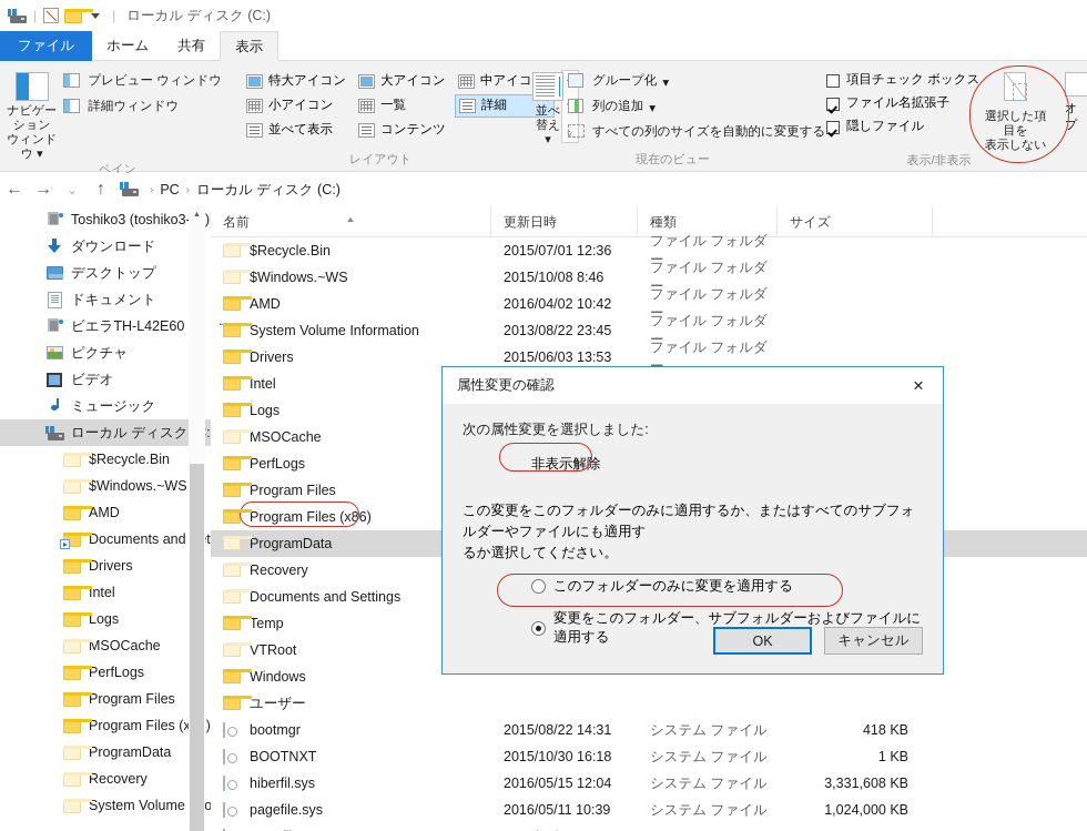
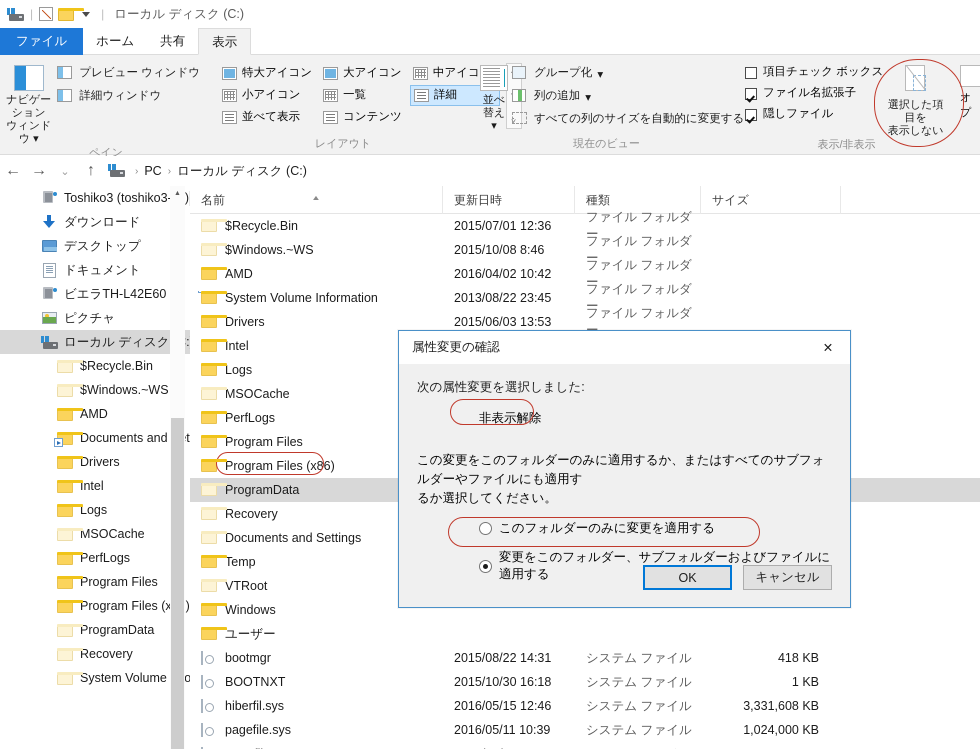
  |
  |
  ローカル ディスク (C:)
  ファイル
  ホーム
  共有
  表示
  ナビゲーション
  ウィンドウ ▾
  プレビュー ウィンドウ
  詳細ウィンドウ
  ペイン
  特大アイコン
  小アイコン
  並べて表示
  大アイコン
  一覧
  コンテンツ
  中アイコ
  詳細
  ⩒
  レイアウト
  並べ替え ▾
  グループ化
  ▾
  列の追加
  ▾
  すべての列のサイズを自動的に変更する
  現在のビュー
  項目チェック ボックス
  ファイル名拡張子
  隠しファイル
  選択した項目を
  表示しない
  表示/非表示
  オプ
  ←
  →
  ⌄
  ↑
  ›
  PC
  ›
  ローカル ディスク (C:)
  Toshiko3 (toshiko3)
  ダウンロード
  デスクトップ
  ドキュメント
  ビエラTH-L42E60
  ピクチャ
- ビデオ
- ミュージック
  ローカル ディスク:
  $Recycle.Bin
  $Windows.~WS
  AMD
  Documents andt
  Drivers
  Intel
  Logs
  MSOCache
  PerfLogs
  Program Files
  Program Files (x)
  ProgramData
  Recovery
  System Volumeo
  名前
  更新日時
  種類
  サイズ
  $Recycle.Bin
  2015/07/01 12:36
  ファイル フォルダー
  $Windows.~WS
  2015/10/08 8:46
  ファイル フォルダー
  AMD
  2016/04/02 10:42
  ファイル フォルダー
  System Volume Information
  2013/08/22 23:45
  ファイル フォルダー
  Drivers
  2015/06/03 13:53
  ファイル フォルダ
  Intel
  Logs
  MSOCache
  PerfLogs
  Program Files
  Program Files (x86)
  ProgramData
  Recovery
  Documents and Settings
  Temp
  VTRoot
  Windows
  ユーザー
  bootmgr
  2015/08/22 14:31
  システム ファイル
  418 KB
  BOOTNXT
  2015/10/30 16:18
  システム ファイル
  1 KB
  hiberfil.sys
- 2016/05/15 12:04
+ 2016/05/15 12:46
  システム ファイル
  3,331,608 KB
  pagefile.sys
  2016/05/11 10:39
  システム ファイル
  1,024,000 KB
  属性変更の確認
  ✕
  次の属性変更を選択しました:
  非表示解除
  この変更をこのフォルダーのみに適用するか、またはすべてのサブフォルダーやファイルにも適用す
  るか選択してください。
  このフォルダーのみに変更を適用する
  変更をこのフォルダー、サブフォルダーおよびファイルに適用する
  OK
  キャンセル
